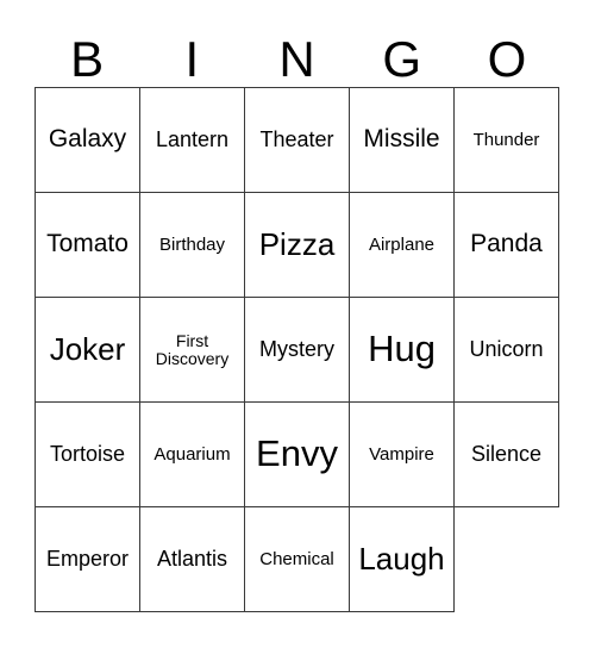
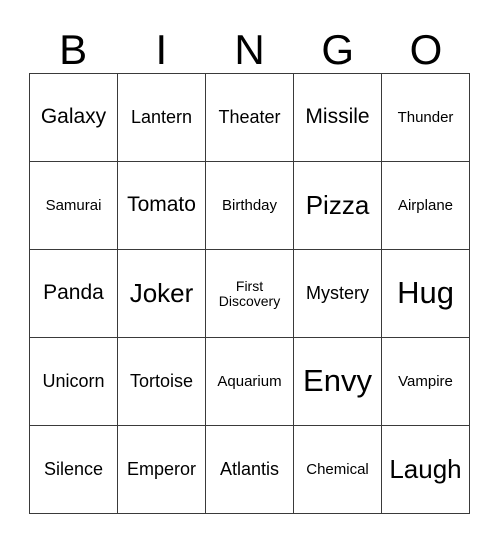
  B
  I
  N
  G
  O
  Galaxy
  Lantern
  Theater
  Missile
  Thunder
+ Samurai
  Tomato
  Birthday
  Pizza
  Airplane
  Panda
  Joker
  First
  Discovery
  Mystery
  Hug
  Unicorn
  Tortoise
  Aquarium
  Envy
  Vampire
  Silence
  Emperor
  Atlantis
  Chemical
  Laugh
